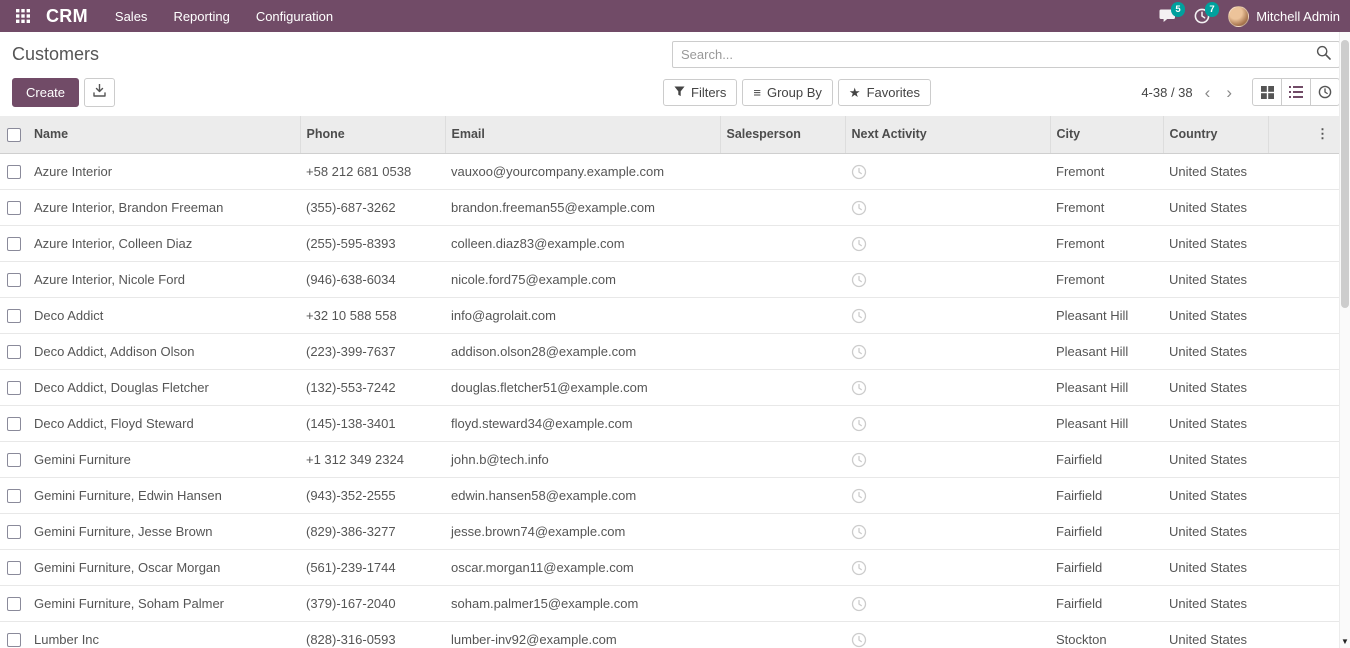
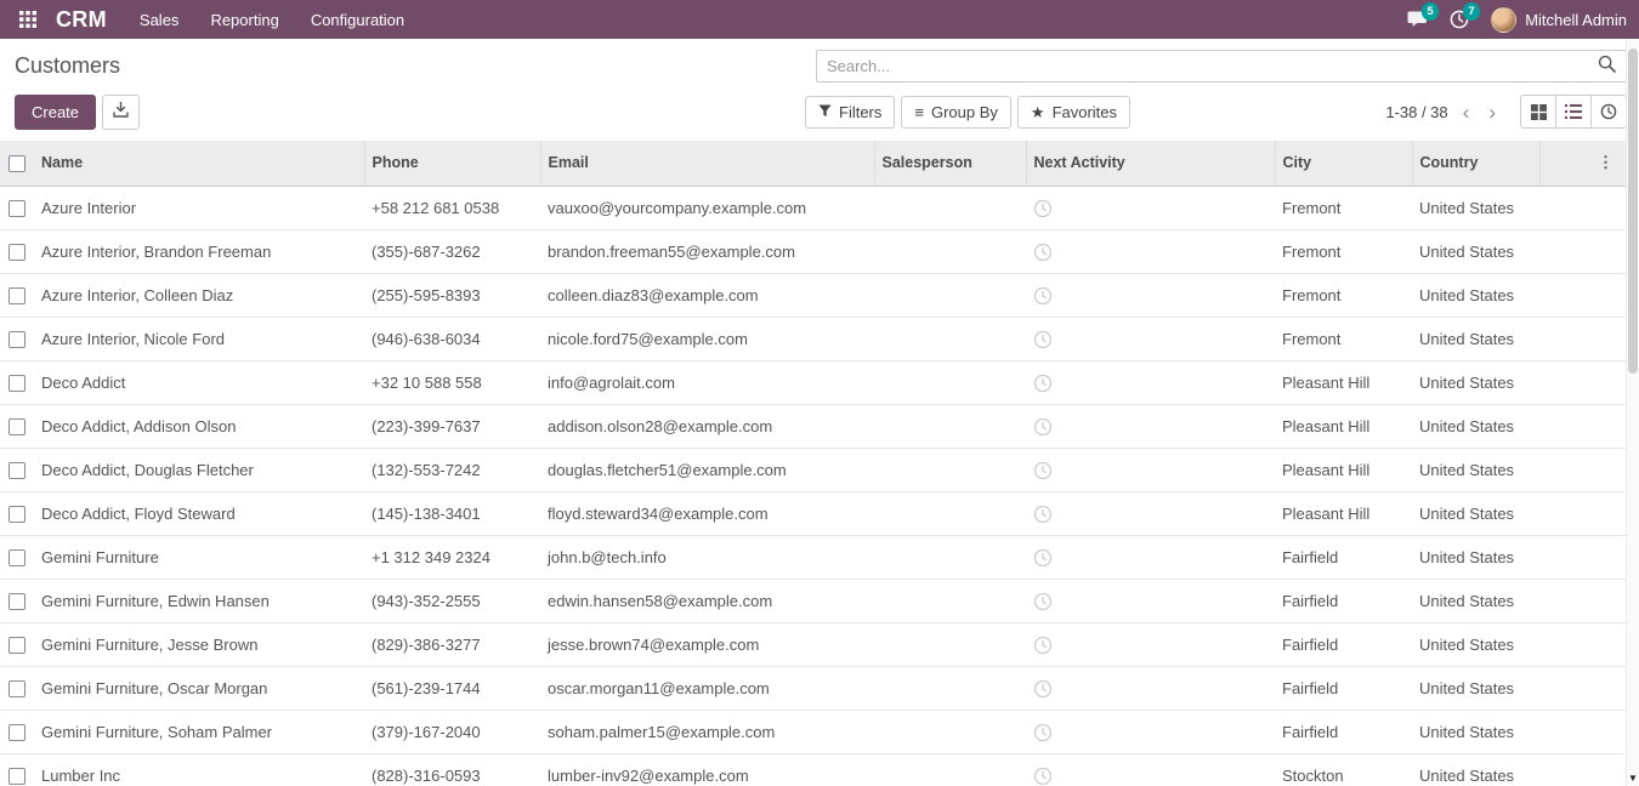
  CRM
  Sales
  Reporting
  Configuration
  5
  7
  Mitchell Admin
  Customers
  Search...
  Create
  Filters
  ≡
  Group By
  ★
  Favorites
- 4-38 / 38
+ 1-38 / 38
  ‹
  ›
  	Name	Phone	Email	Salesperson	Next Activity	City	Country	⋮
  	Azure Interior	+58 212 681 0538	vauxoo@yourcompany.example.com			Fremont	United States
  	Azure Interior, Brandon Freeman	(355)-687-3262	brandon.freeman55@example.com			Fremont	United States
  	Azure Interior, Colleen Diaz	(255)-595-8393	colleen.diaz83@example.com			Fremont	United States
  	Azure Interior, Nicole Ford	(946)-638-6034	nicole.ford75@example.com			Fremont	United States
  	Deco Addict	+32 10 588 558	info@agrolait.com			Pleasant Hill	United States
  	Deco Addict, Addison Olson	(223)-399-7637	addison.olson28@example.com			Pleasant Hill	United States
  	Deco Addict, Douglas Fletcher	(132)-553-7242	douglas.fletcher51@example.com			Pleasant Hill	United States
  	Deco Addict, Floyd Steward	(145)-138-3401	floyd.steward34@example.com			Pleasant Hill	United States
  	Gemini Furniture	+1 312 349 2324	john.b@tech.info			Fairfield	United States
  	Gemini Furniture, Edwin Hansen	(943)-352-2555	edwin.hansen58@example.com			Fairfield	United States
  	Gemini Furniture, Jesse Brown	(829)-386-3277	jesse.brown74@example.com			Fairfield	United States
  	Gemini Furniture, Oscar Morgan	(561)-239-1744	oscar.morgan11@example.com			Fairfield	United States
  	Gemini Furniture, Soham Palmer	(379)-167-2040	soham.palmer15@example.com			Fairfield	United States
  	Lumber Inc	(828)-316-0593	lumber-inv92@example.com			Stockton	United States
  ▼
